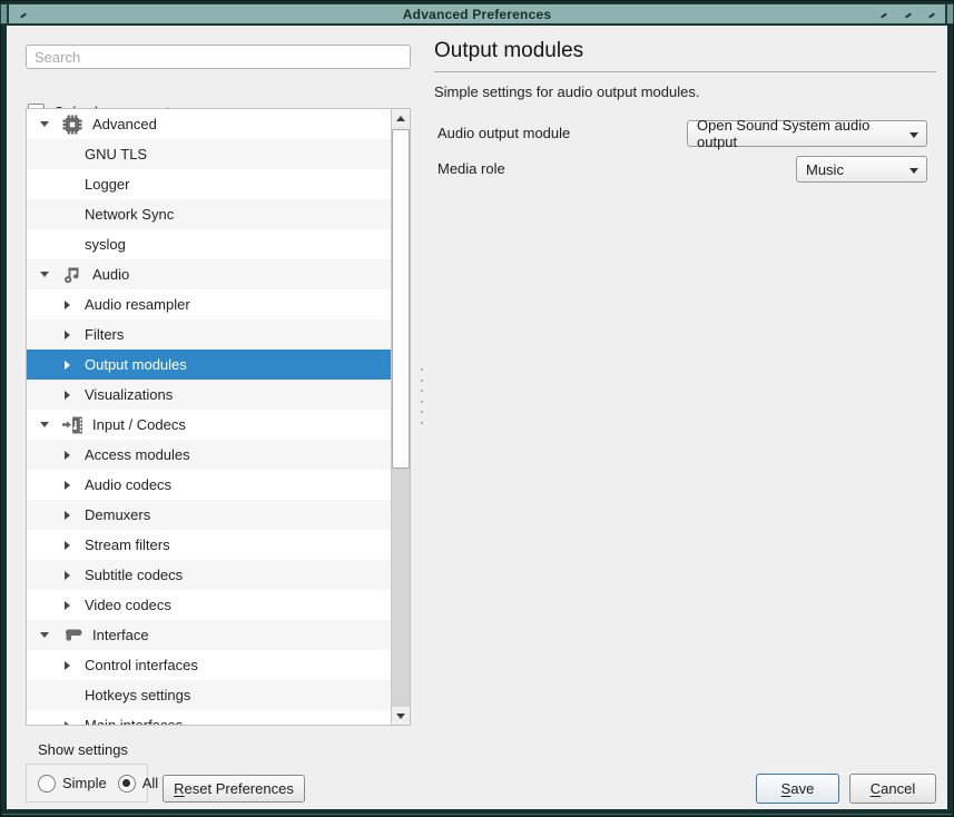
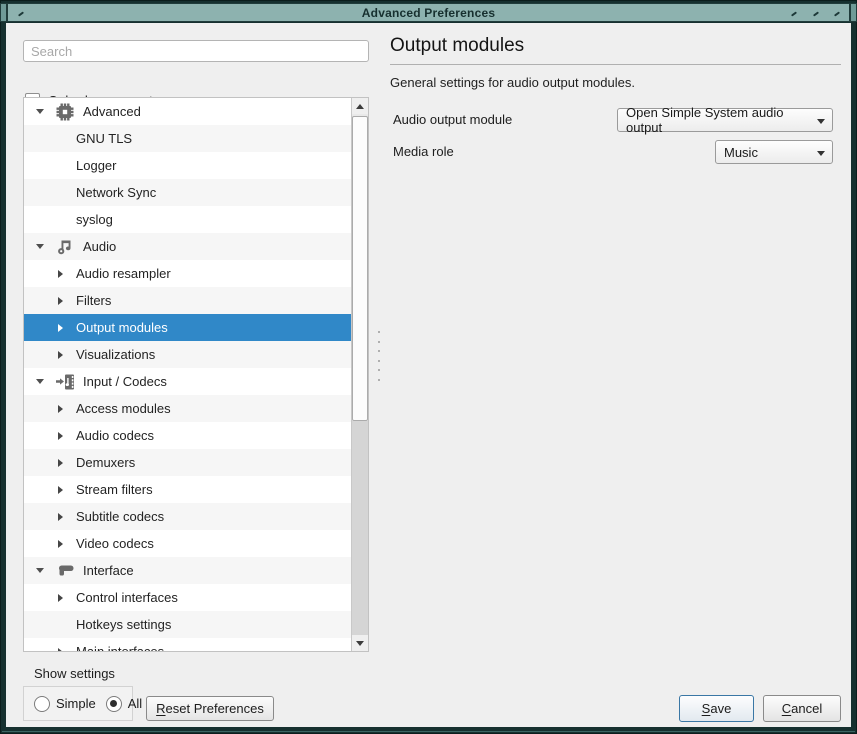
  Advanced Preferences
  Search
  Advanced
  GNU TLS
  Logger
  Network Sync
  syslog
  Audio
  Audio resampler
  Filters
  Output modules
  Visualizations
  Input / Codecs
  Access modules
  Audio codecs
  Demuxers
  Stream filters
  Subtitle codecs
  Video codecs
  Interface
  Control interfaces
  Hotkeys settings
  Output modules
- Simple settings for audio output modules.
+ General settings for audio output modules.
  Audio output module
- Open Sound System audio output
+ Open Simple System audio output
  Media role
  Music
  Show settings
  Simple
  All
  R
  eset Preferences
  S
  ave
  C
  ancel
